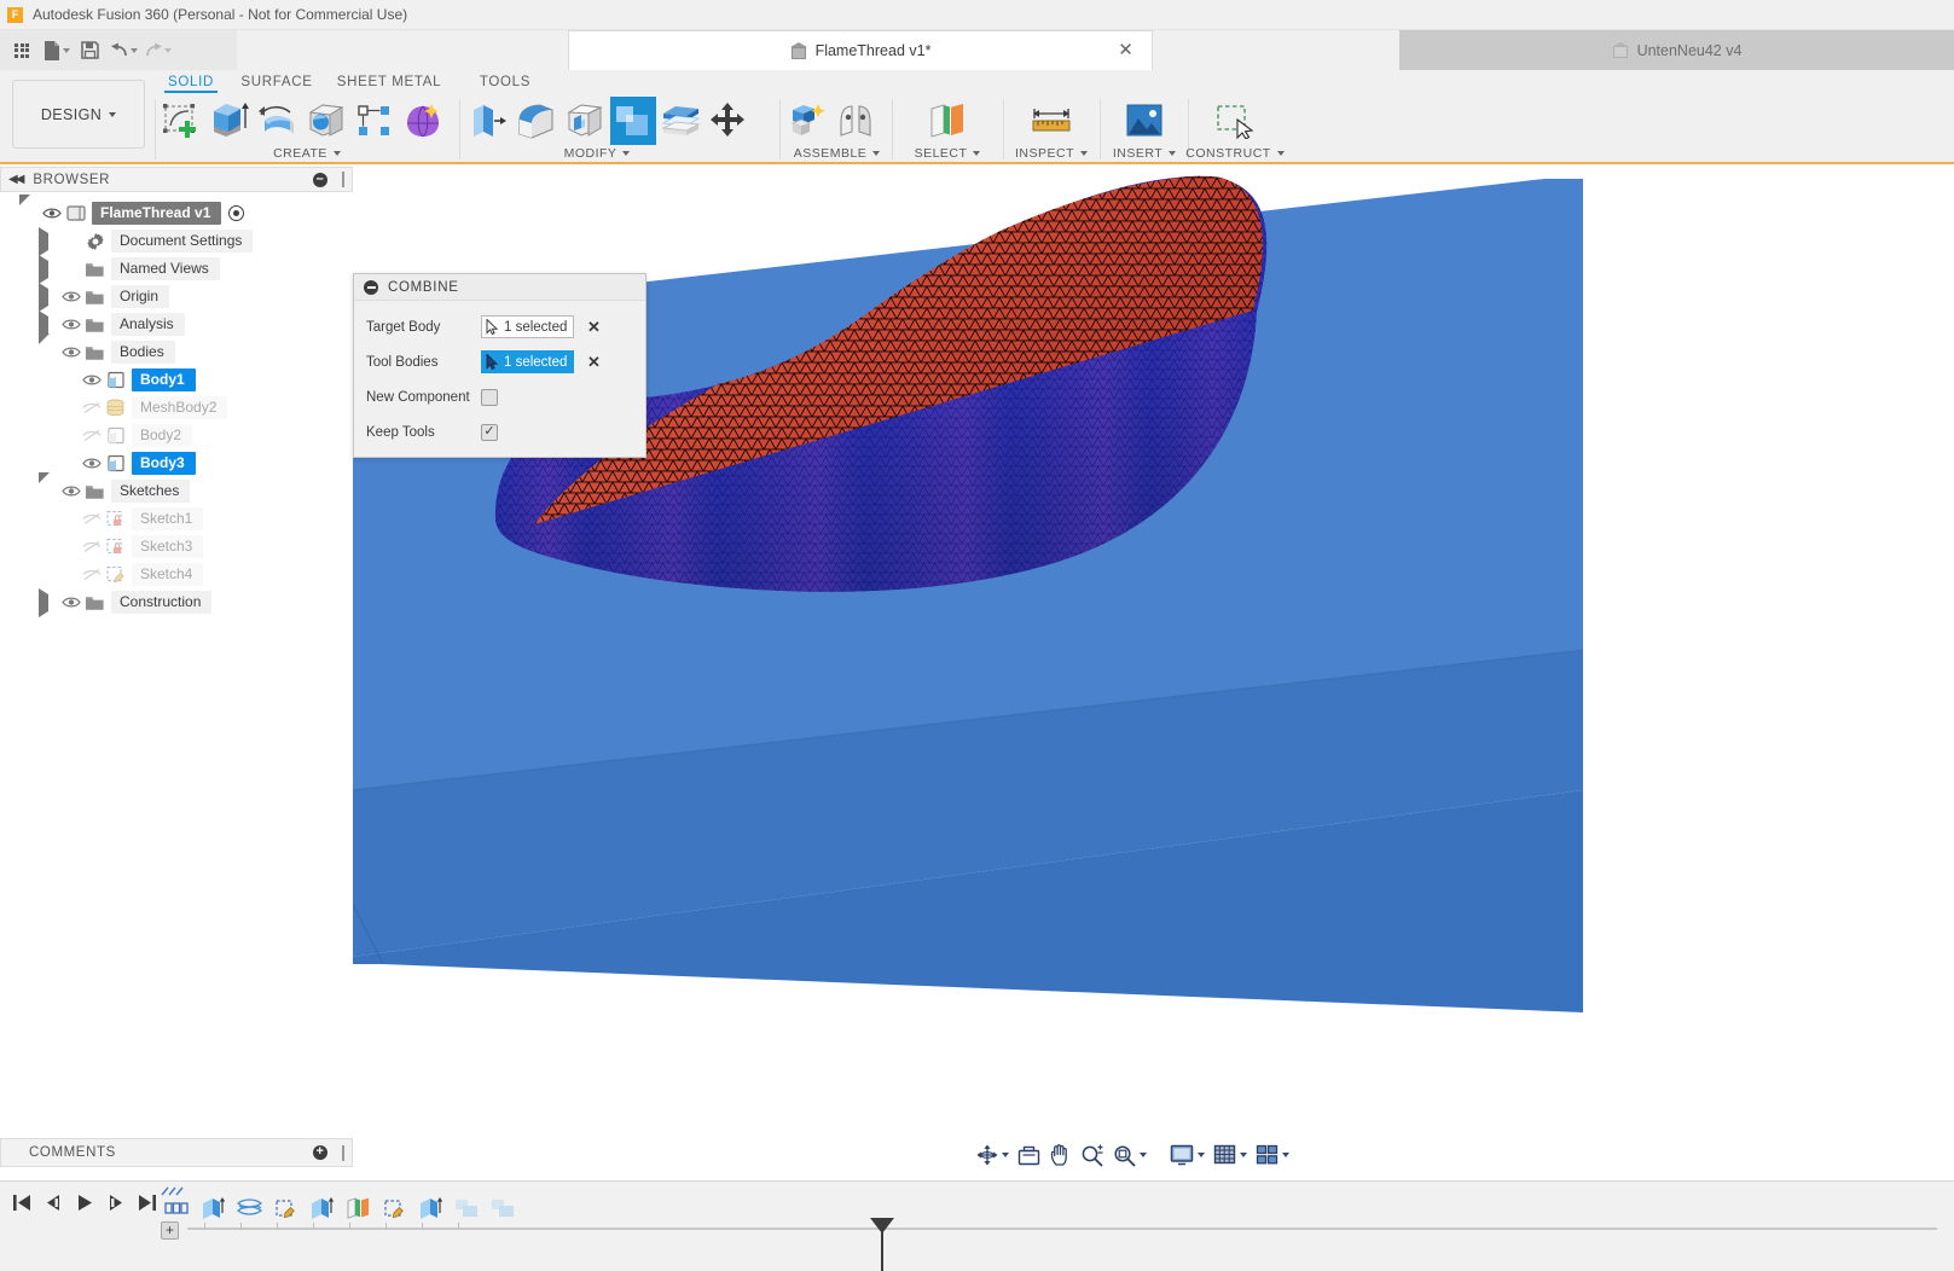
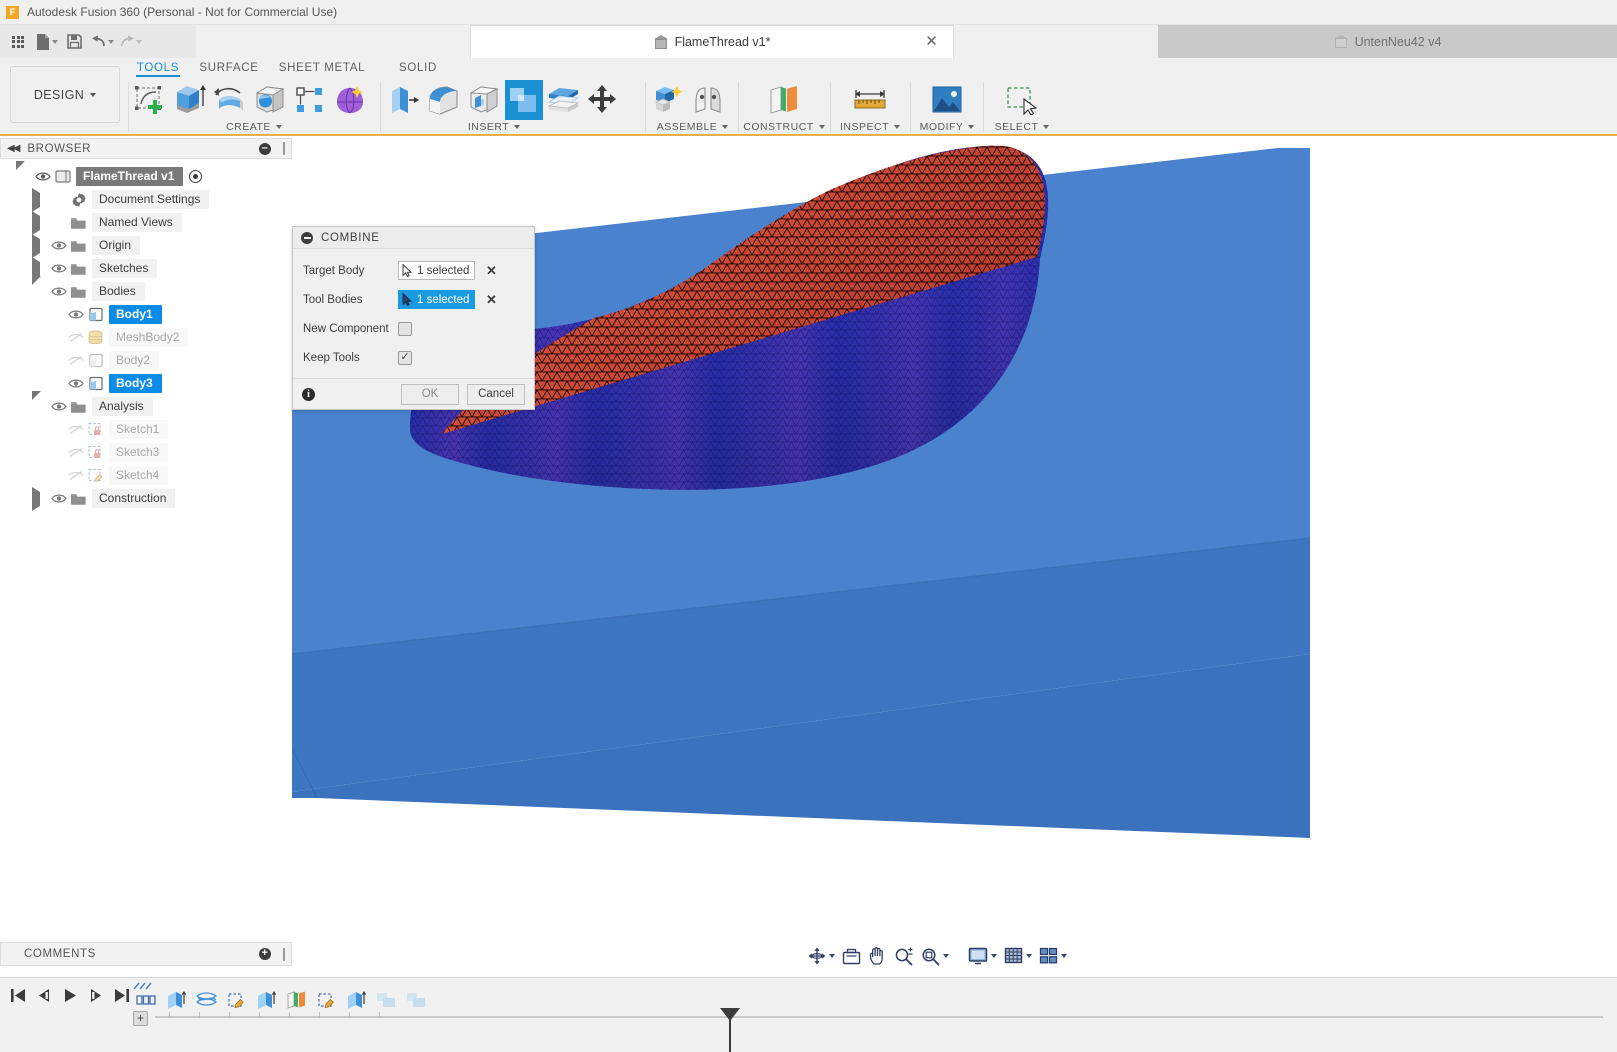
  F
  Autodesk Fusion 360 (Personal - Not for Commercial Use)
  FlameThread v1*
  ✕
  UntenNeu42 v4
  DESIGN
- SOLID
+ TOOLS
  SURFACE
  SHEET METAL
- TOOLS
+ SOLID
  CREATE
- MODIFY
+ INSERT
  ASSEMBLE
- SELECT
+ CONSTRUCT
  INSPECT
- INSERT
+ MODIFY
- CONSTRUCT
+ SELECT
  ◀◀
  BROWSER
  –
  FlameThread v1
  Document Settings
  Named Views
  Origin
- Analysis
+ Sketches
  Bodies
  Body1
  MeshBody2
  Body2
  Body3
- Sketches
+ Analysis
  Sketch1
  Sketch3
  Sketch4
  Construction
  COMBINE
  Target Body
  1 selected
  ✕
  Tool Bodies
  1 selected
  ✕
  New Component
  Keep Tools
  ✓
+ i
+ OK
+ Cancel
  COMMENTS
  +
  +
